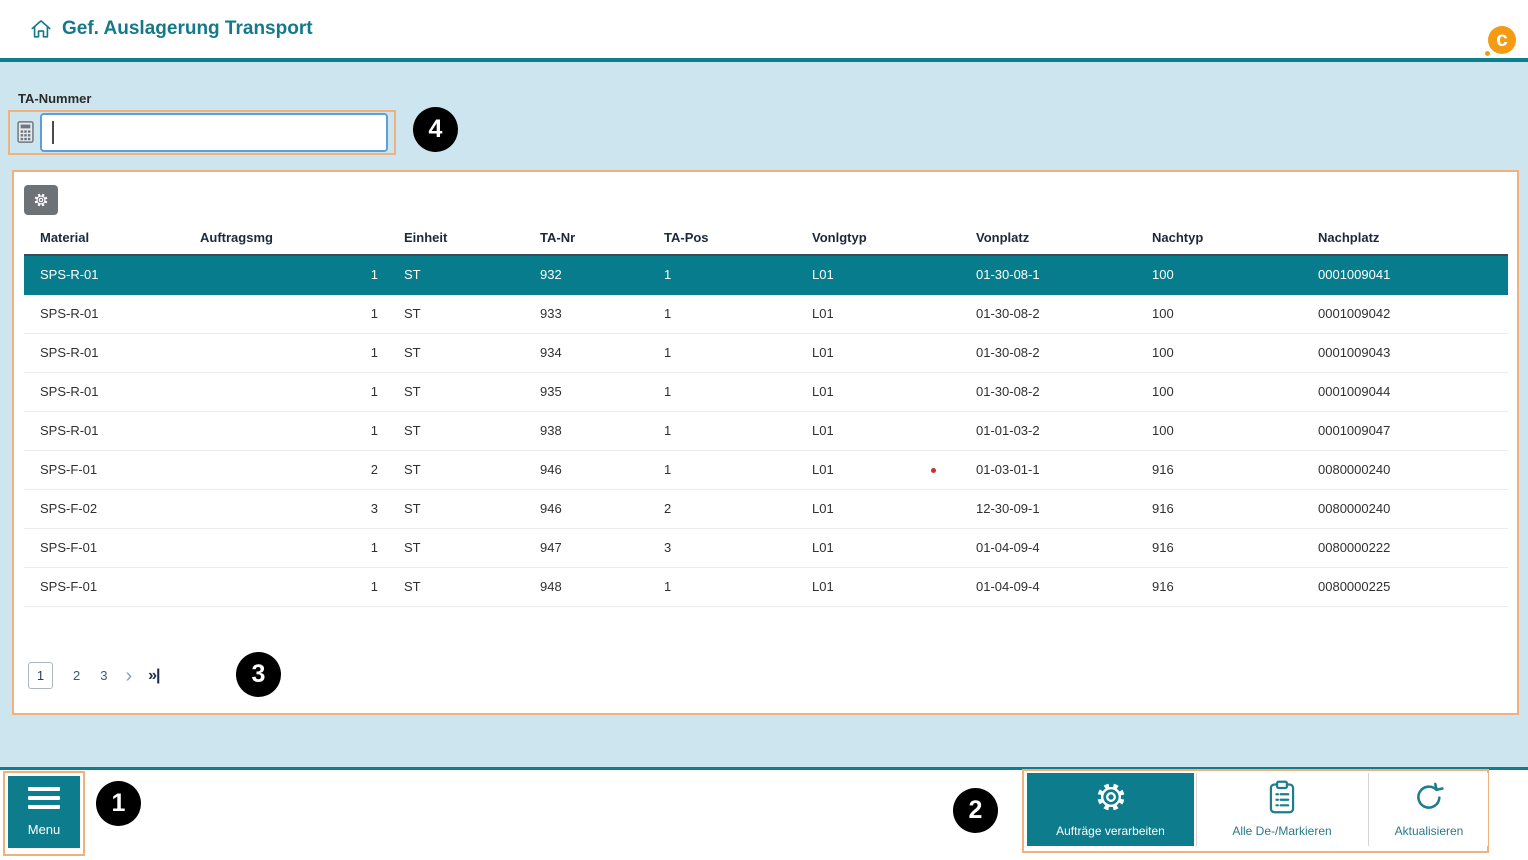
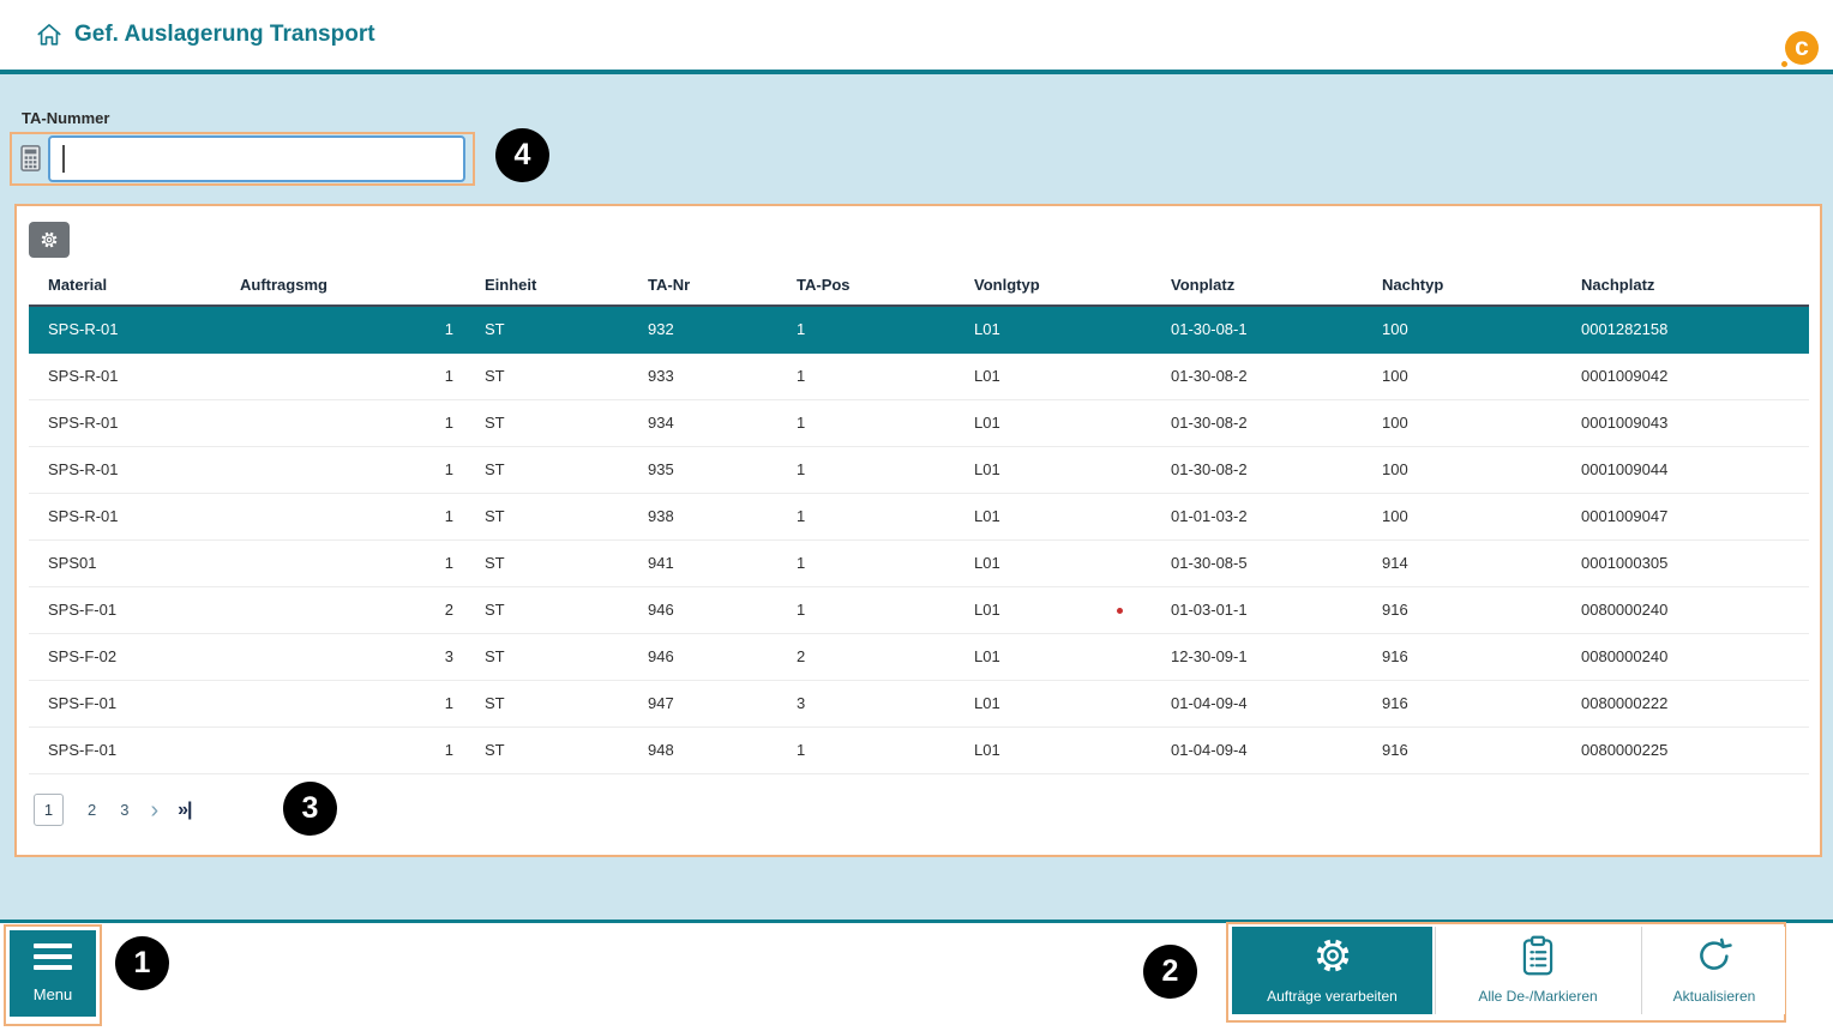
  Gef. Auslagerung Transport
  c
  TA-Nummer
  Material	Auftragsmg	Einheit	TA-Nr	TA-Pos	Vonlgtyp	Vonplatz	Nachtyp	Nachplatz
- SPS-R-01	1	ST	932	1	L01	01-30-08-1	100	0001009041
+ SPS-R-01	1	ST	932	1	L01	01-30-08-1	100	0001282158
  SPS-R-01	1	ST	933	1	L01	01-30-08-2	100	0001009042
  SPS-R-01	1	ST	934	1	L01	01-30-08-2	100	0001009043
  SPS-R-01	1	ST	935	1	L01	01-30-08-2	100	0001009044
  SPS-R-01	1	ST	938	1	L01	01-01-03-2	100	0001009047
+ SPS01	1	ST	941	1	L01	01-30-08-5	914	0001000305
  SPS-F-01	2	ST	946	1	L01	01-03-01-1	916	0080000240
  SPS-F-02	3	ST	946	2	L01	12-30-09-1	916	0080000240
  SPS-F-01	1	ST	947	3	L01	01-04-09-4	916	0080000222
  SPS-F-01	1	ST	948	1	L01	01-04-09-4	916	0080000225
  1
  2
  3
  ›
  »|
  Menu
  Aufträge verarbeiten
  Alle De-/Markieren
  Aktualisieren
  1
  2
  3
  4
